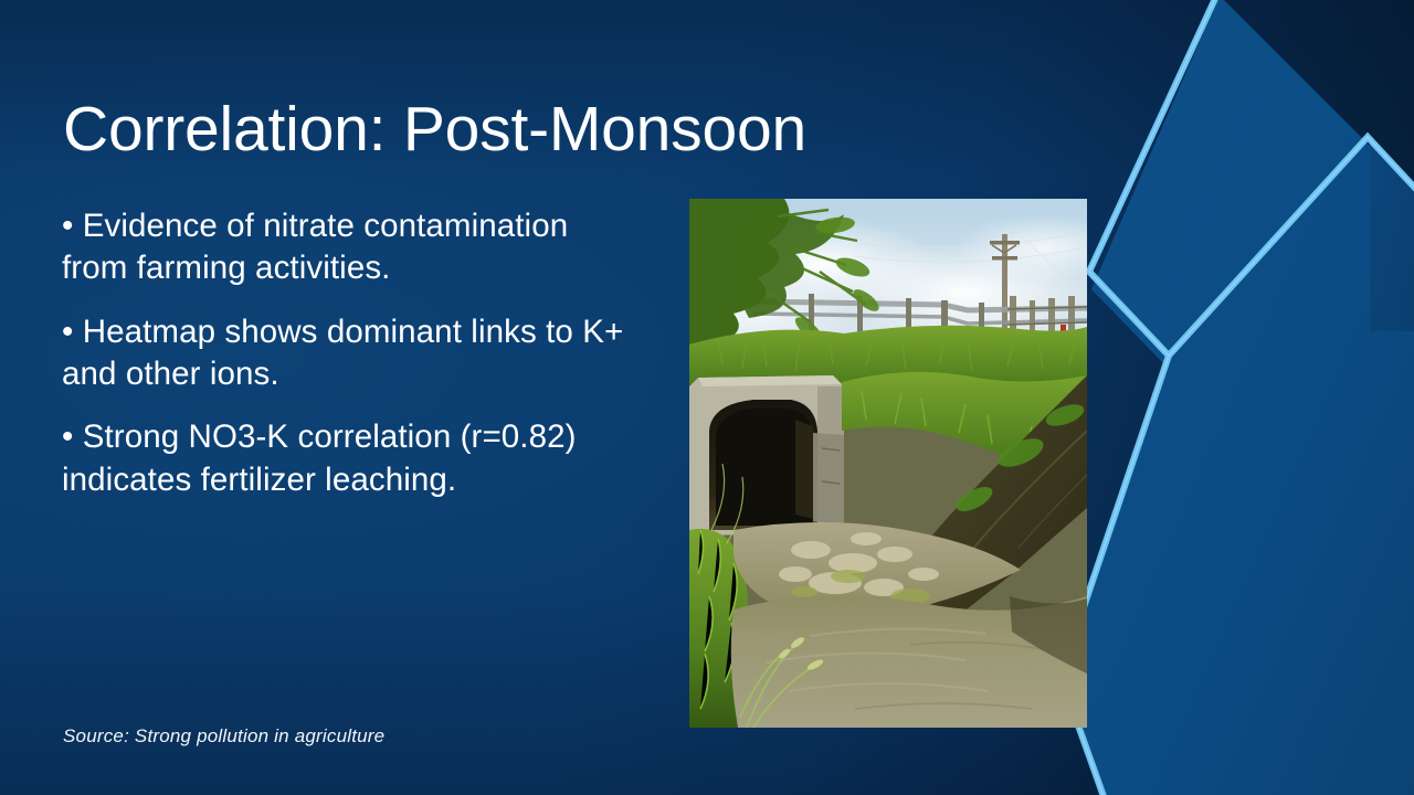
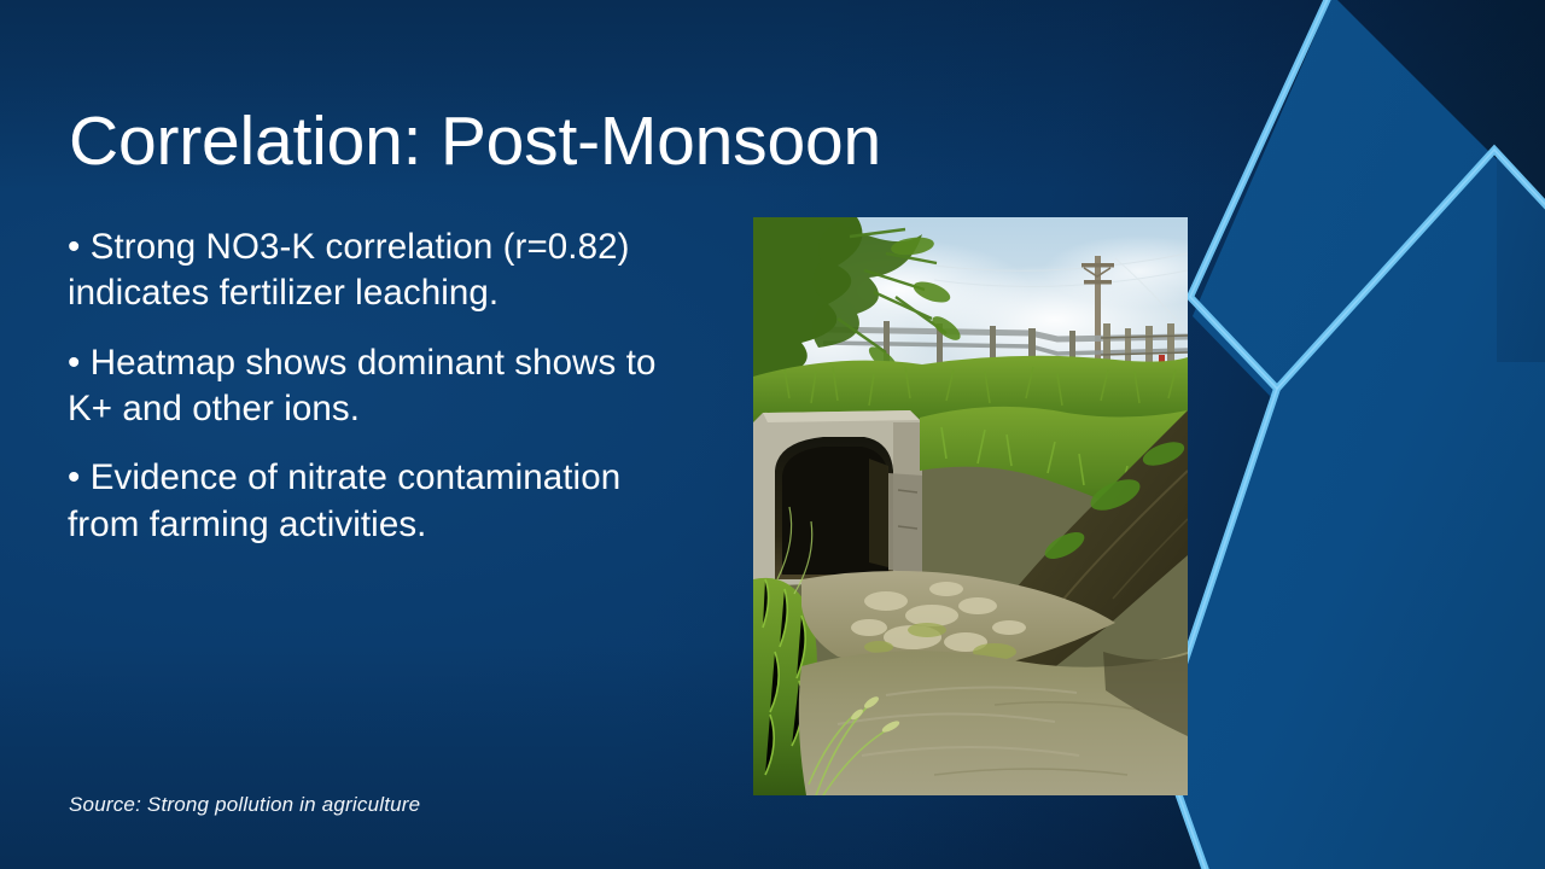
  Correlation: Post-Monsoon
- • Evidence of nitrate contamination from farming activities.
+ • Strong NO3-K correlation (r=0.82) indicates fertilizer leaching.
- • Heatmap shows dominant links to K+ and other ions.
+ • Heatmap shows dominant shows to K+ and other ions.
- • Strong NO3-K correlation (r=0.82) indicates fertilizer leaching.
+ • Evidence of nitrate contamination from farming activities.
  Source: Strong pollution in agriculture
